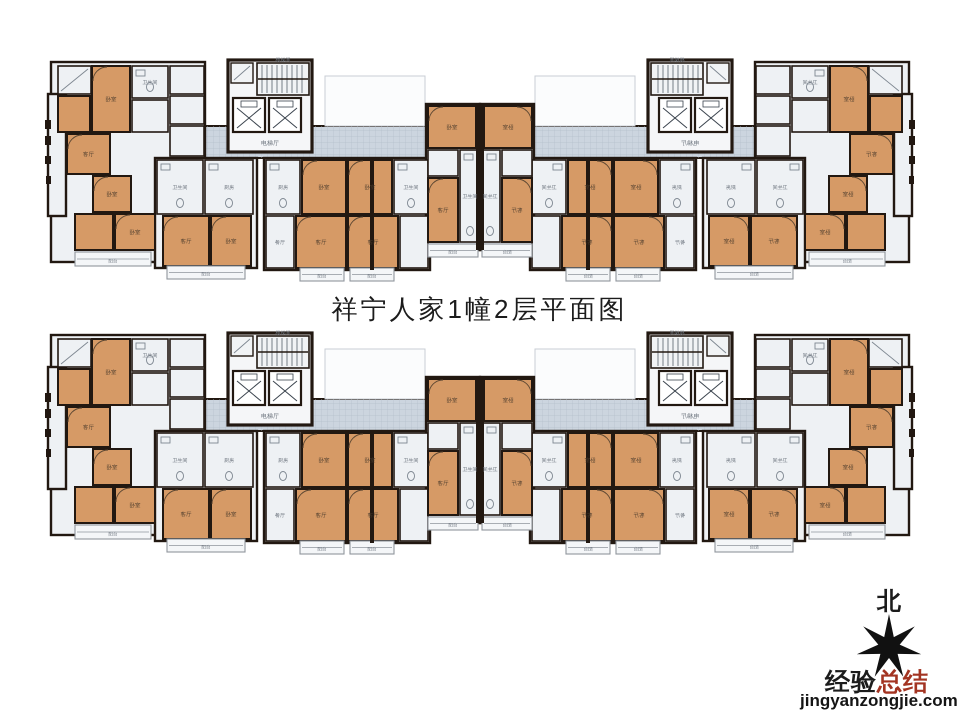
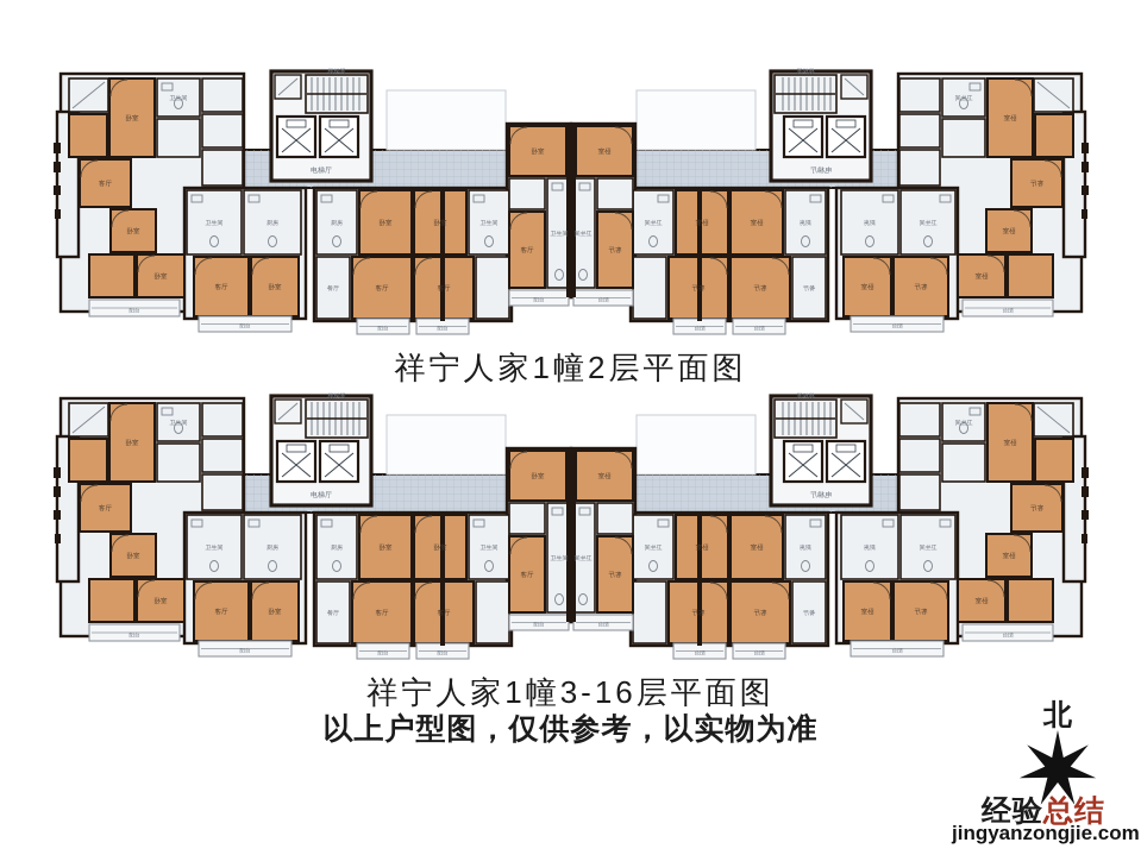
  祥宁人家1幢2层平面图
+ 祥宁人家1幢3-16层平面图
+ 以上户型图，仅供参考，以实物为准
  北
  经验总结
  jingyanzongjie.com
